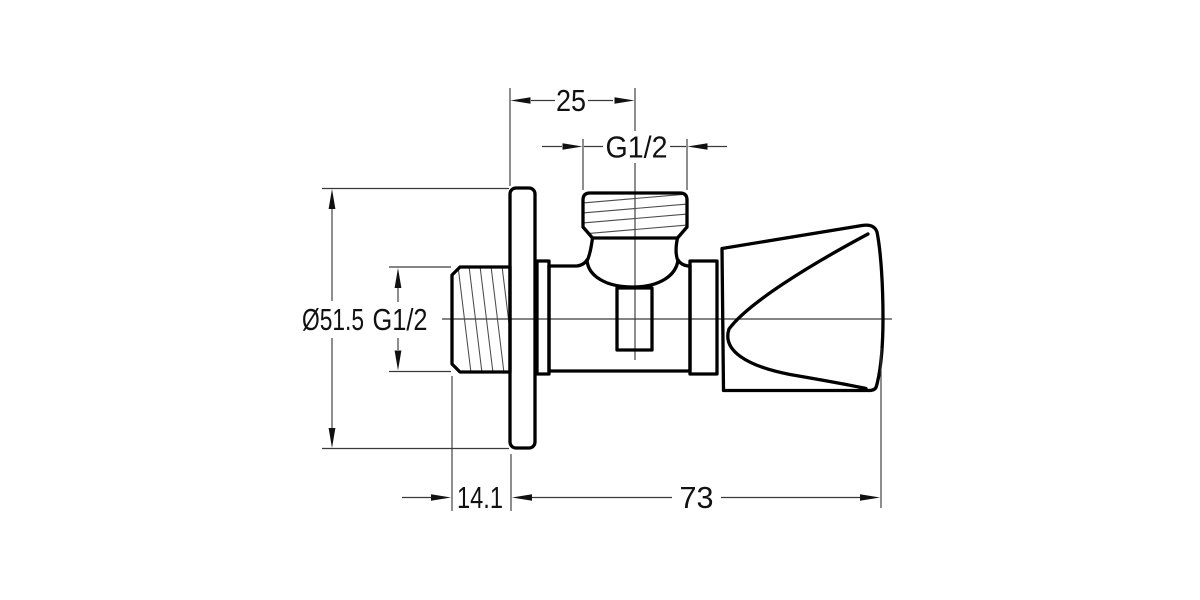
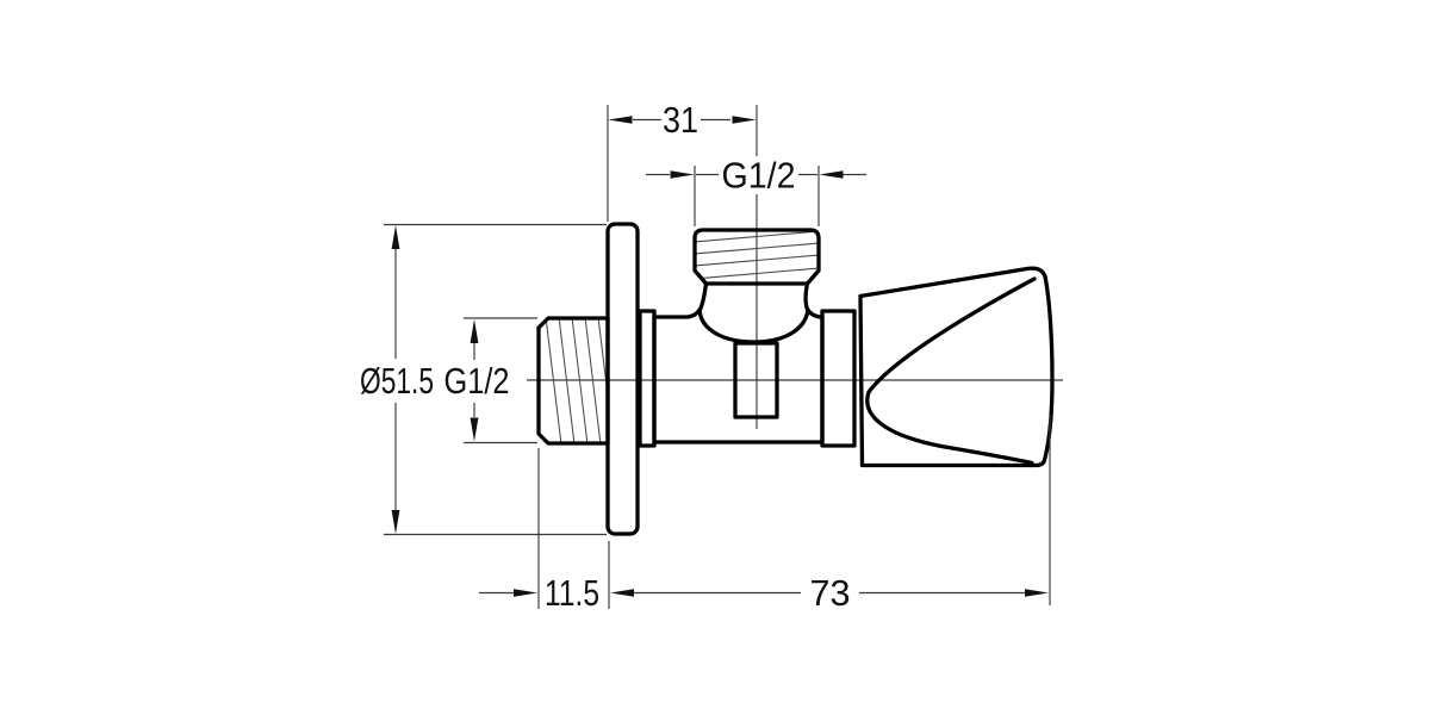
- 25
+ 31
  G1/2
  Ø51.5
  G1/2
- 14.1
+ 11.5
  73
